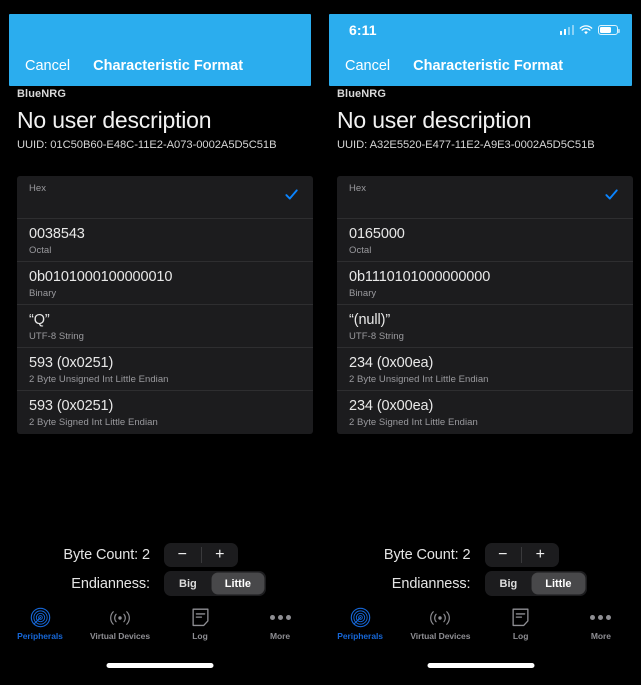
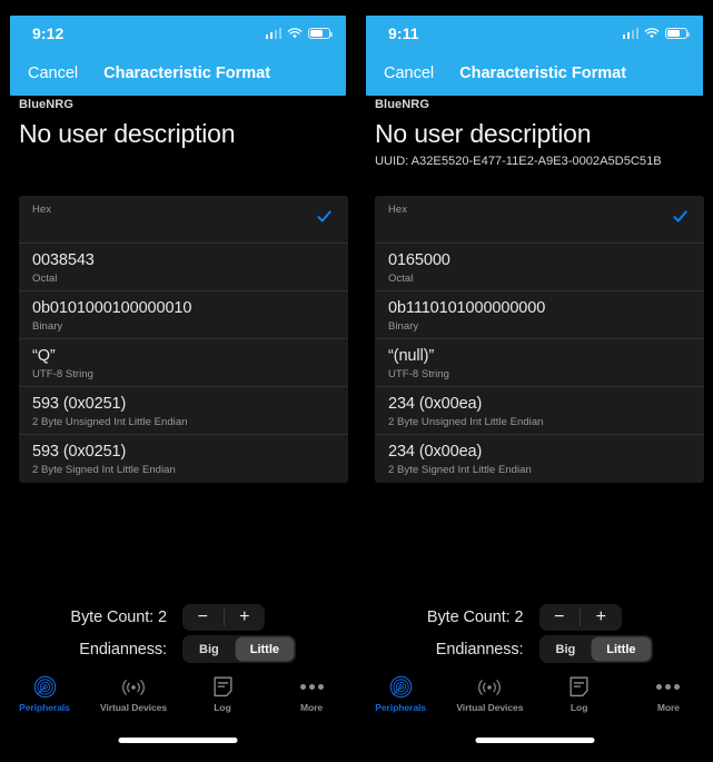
+ 9:12
  Cancel
  Characteristic Format
  BlueNRG
  No user description
- UUID: 01C50B60-E48C-11E2-A073-0002A5D5C51B
  Hex
  0038543
  Octal
  0b0101000100000010
  Binary
  “Q”
  UTF-8 String
  593 (0x0251)
  2 Byte Unsigned Int Little Endian
  593 (0x0251)
  2 Byte Signed Int Little Endian
  Byte Count: 2
  −
  +
  Endianness:
  Big
  Little
  Peripherals
  Virtual Devices
  Log
  More
- 6:11
+ 9:11
  Cancel
  Characteristic Format
  BlueNRG
  No user description
  UUID: A32E5520-E477-11E2-A9E3-0002A5D5C51B
  Hex
  0165000
  Octal
  0b1110101000000000
  Binary
  “(null)”
  UTF-8 String
  234 (0x00ea)
  2 Byte Unsigned Int Little Endian
  234 (0x00ea)
  2 Byte Signed Int Little Endian
  Byte Count: 2
  −
  +
  Endianness:
  Big
  Little
  Peripherals
  Virtual Devices
  Log
  More
